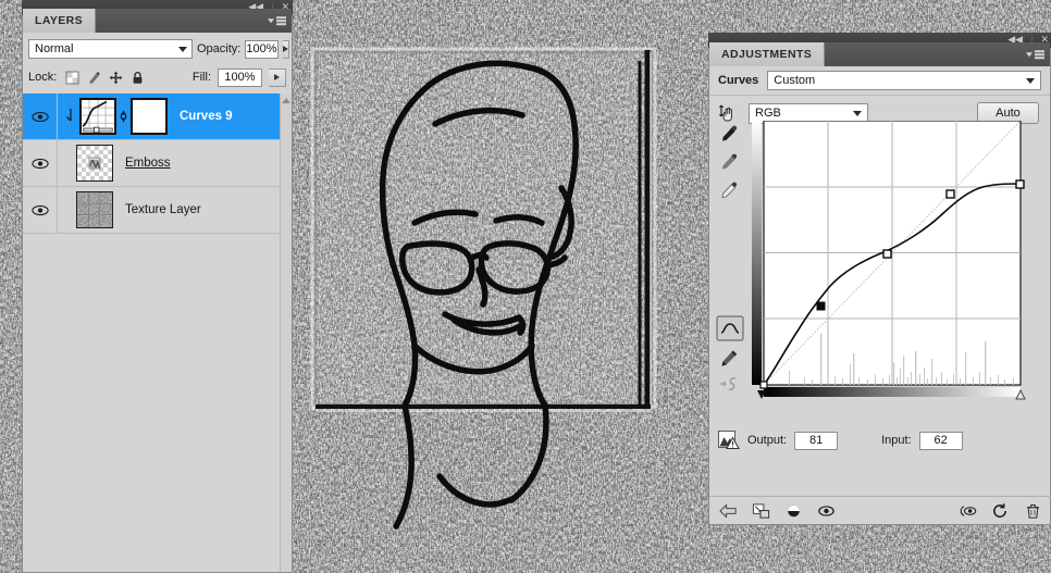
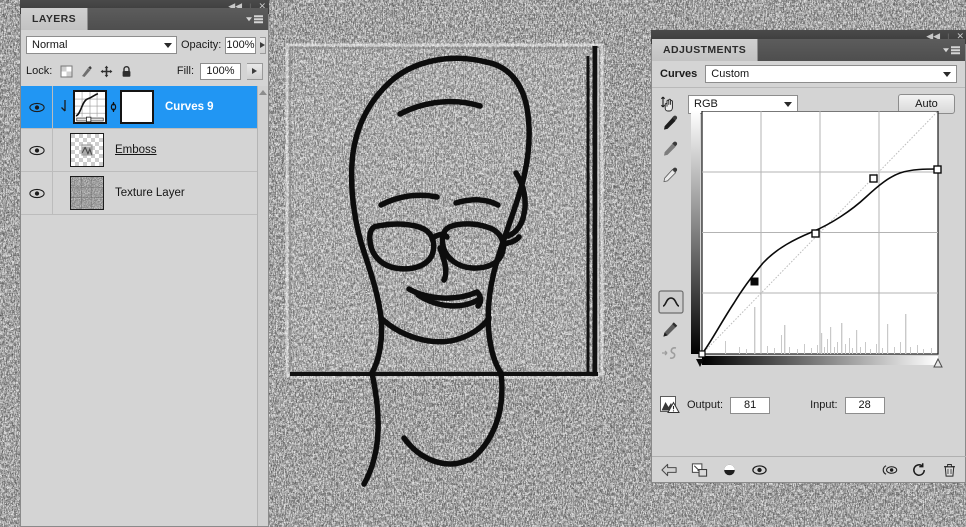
  ◀◀
  |
  ✕
  LAYERS
  Normal
  Opacity:
  100%
  Lock:
  Fill:
  100%
  Curves 9
  Emboss
  Texture Layer
  ◀◀
  |
  ✕
  ADJUSTMENTS
  Curves
  Custom
  RGB
  Auto
  Output:
  81
  Input:
- 62
+ 28
